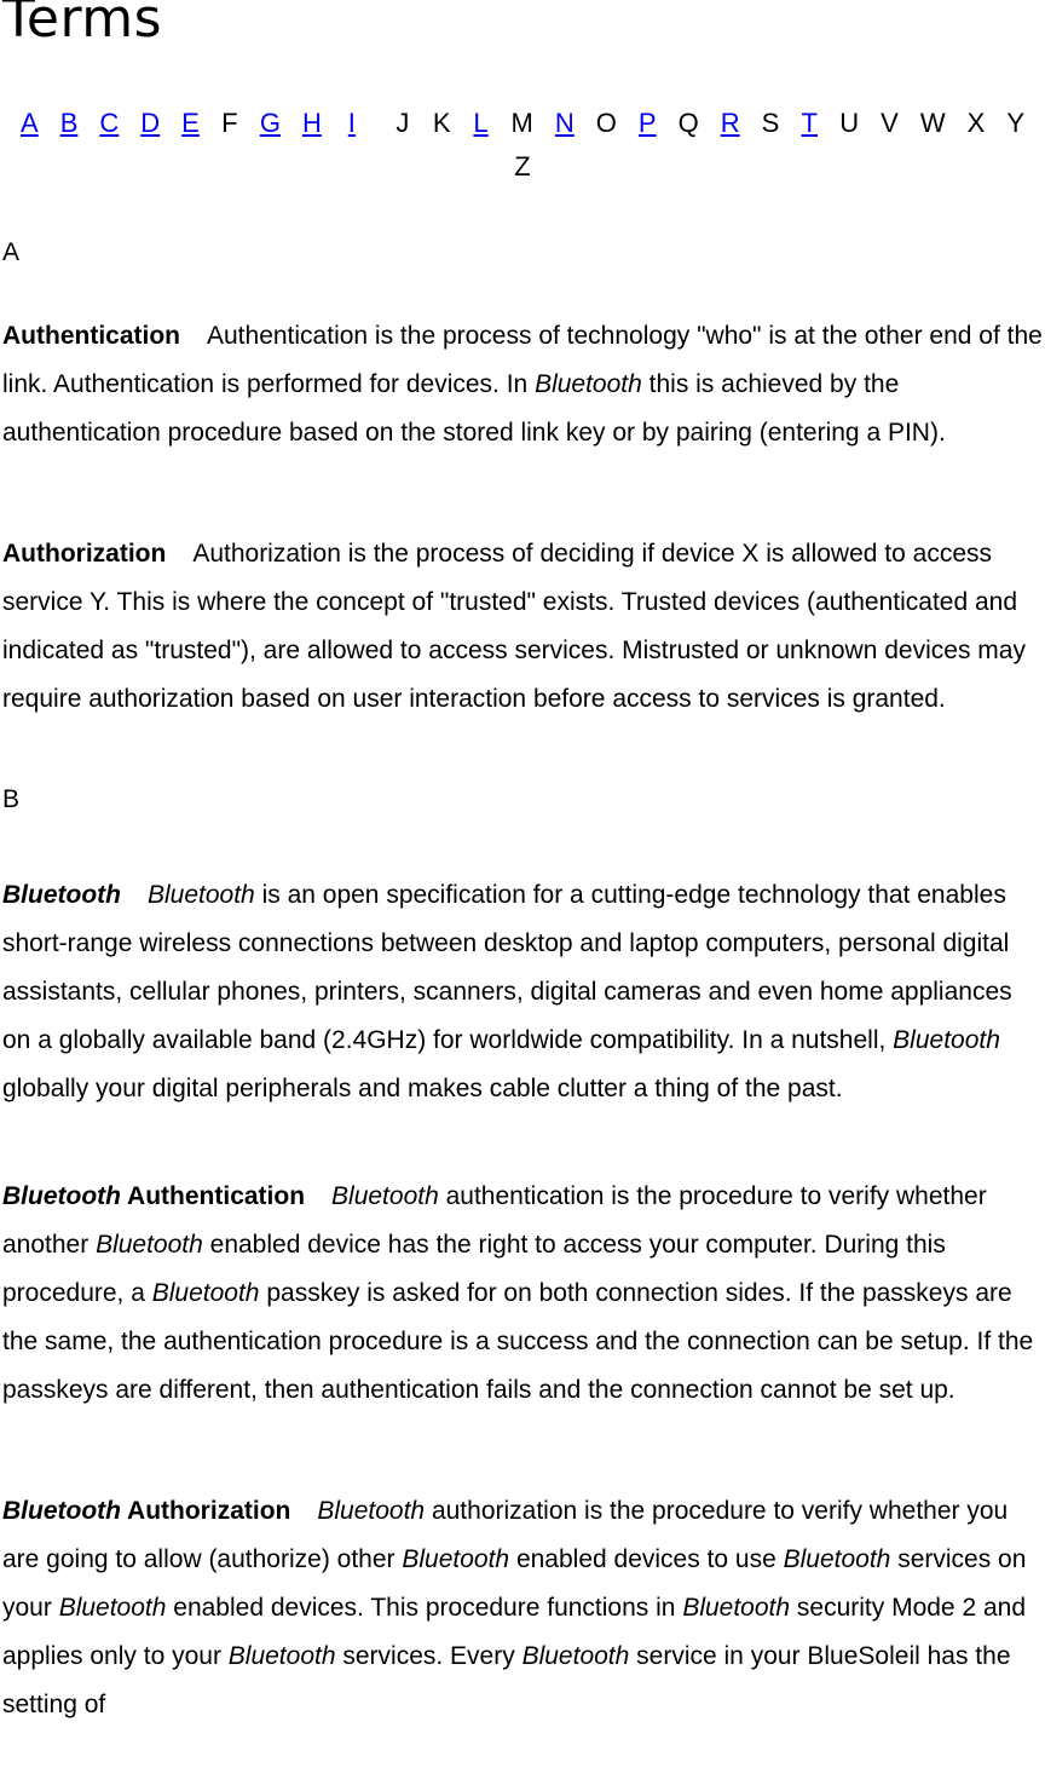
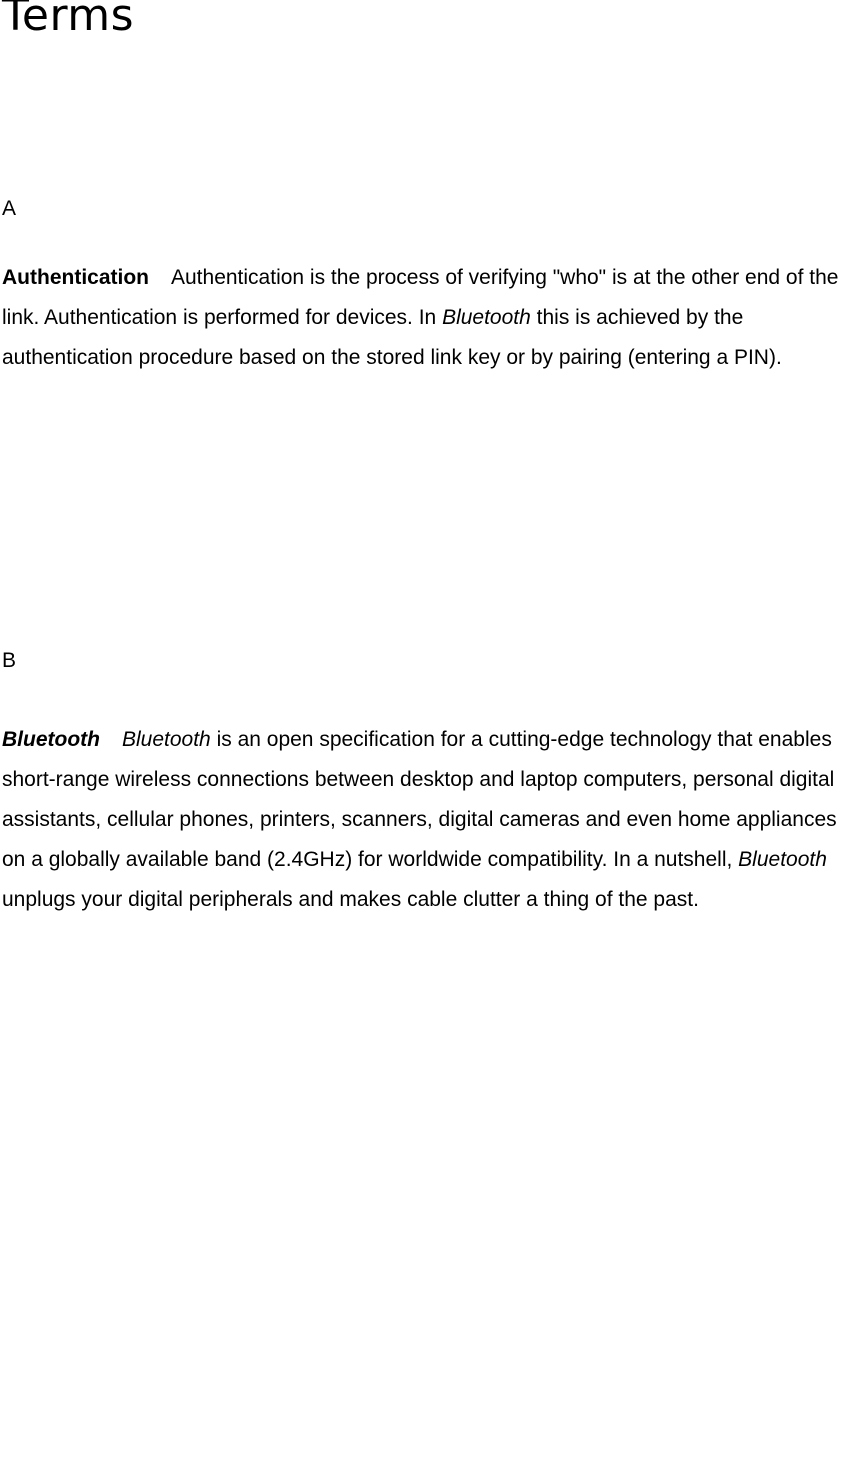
  Terms
- A B C D E F G H I J K L M N O P Q R S T U V W X YZ
  A
- Authentication Authentication is the process of technology "who" is at the other end of the link. Authentication is performed for devices. In Bluetooth this is achieved by the authentication procedure based on the stored link key or by pairing (entering a PIN).
+ Authentication Authentication is the process of verifying "who" is at the other end of the link. Authentication is performed for devices. In Bluetooth this is achieved by the authentication procedure based on the stored link key or by pairing (entering a PIN).
- Authorization Authorization is the process of deciding if device X is allowed to access service Y. This is where the concept of "trusted" exists. Trusted devices (authenticated and indicated as "trusted"), are allowed to access services. Mistrusted or unknown devices may require authorization based on user interaction before access to services is granted.
  B
- Bluetooth Bluetooth is an open specification for a cutting-edge technology that enables short-range wireless connections between desktop and laptop computers, personal digital assistants, cellular phones, printers, scanners, digital cameras and even home appliances on a globally available band (2.4GHz) for worldwide compatibility. In a nutshell, Bluetooth globally your digital peripherals and makes cable clutter a thing of the past.
+ Bluetooth Bluetooth is an open specification for a cutting-edge technology that enables short-range wireless connections between desktop and laptop computers, personal digital assistants, cellular phones, printers, scanners, digital cameras and even home appliances on a globally available band (2.4GHz) for worldwide compatibility. In a nutshell, Bluetooth unplugs your digital peripherals and makes cable clutter a thing of the past.
- Bluetooth Authentication Bluetooth authentication is the procedure to verify whether another Bluetooth enabled device has the right to access your computer. During this procedure, a Bluetooth passkey is asked for on both connection sides. If the passkeys are the same, the authentication procedure is a success and the connection can be setup. If the passkeys are different, then authentication fails and the connection cannot be set up.
- Bluetooth Authorization Bluetooth authorization is the procedure to verify whether you are going to allow (authorize) other Bluetooth enabled devices to use Bluetooth services on your Bluetooth enabled devices. This procedure functions in Bluetooth security Mode 2 and applies only to your Bluetooth services. Every Bluetooth service in your BlueSoleil has the setting of
